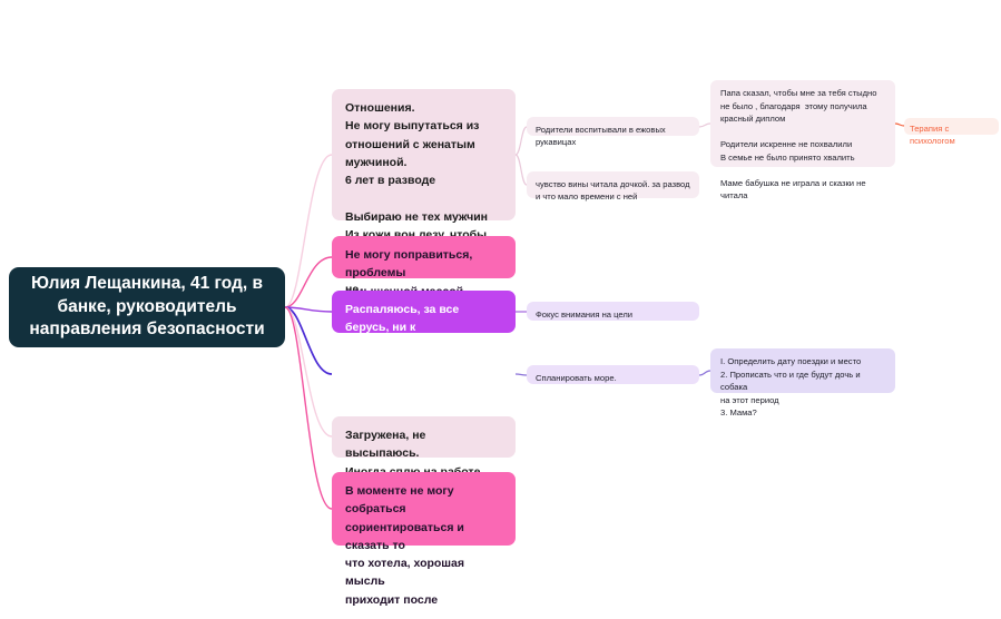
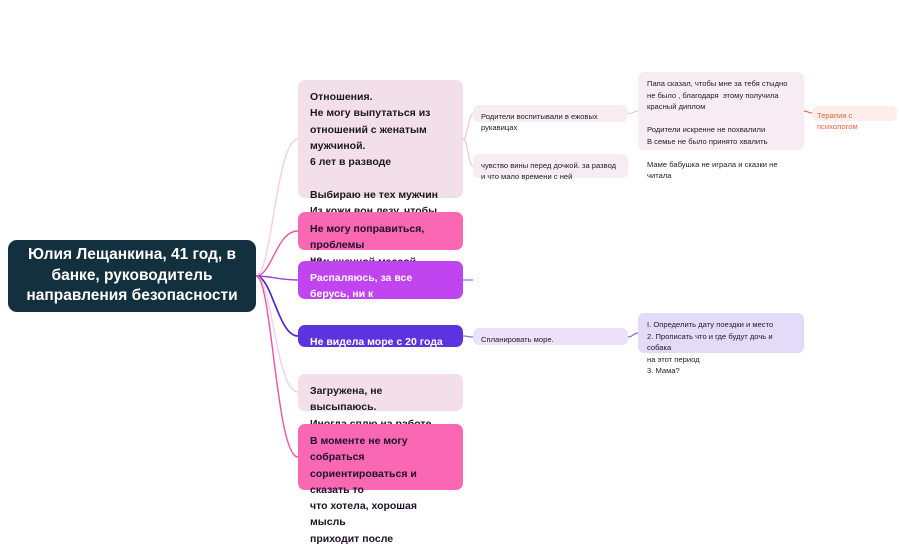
  Юлия Лещанкина, 41 год, в банке, руководитель направления безопасности
  Отношения.
  Не могу выпутаться из
  отношений с женатым мужчиной.
  6 лет в разводе
  Выбираю не тех мужчин
  Из кожи вон лезу, чтобы
  Не могу поправиться, проблемы
  Распаляюсь, за все берусь, ни к
+ Не видела море с 20 года
  Загружена, не высыпаюсь.
  В моменте не могу собраться
  сориентироваться и сказать то
  что хотела, хорошая мысль
  приходит после
  Родители воспитывали в ежовых рукавицах
- чувство вины читала дочкой. за развод и что мало времени с ней
+ чувство вины перед дочкой. за развод и что мало времени с ней
- Фокус внимания на цели
  Спланировать море.
  Папа сказал, чтобы мне за тебя стыдно не было , благодаря этому получила красный диплом
  Родители искренне не похвалили
  В семье не было принято хвалить
  Маме бабушка не играла и сказки не читала
  I. Определить дату поездки и место
  2. Прописать что и где будут дочь и собака
  на этот период
  3. Мама?
  Терапия с психологом
